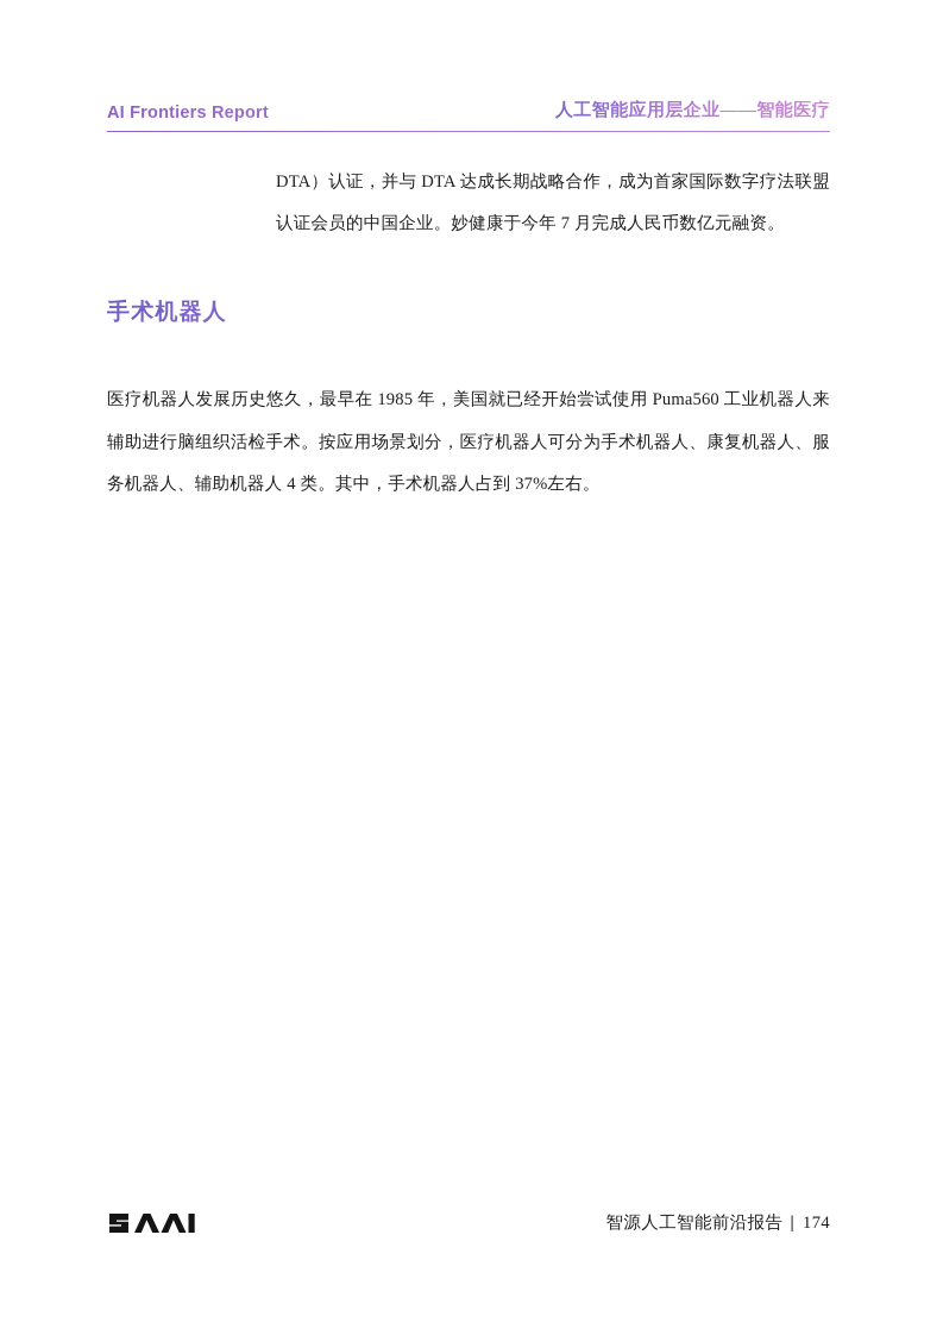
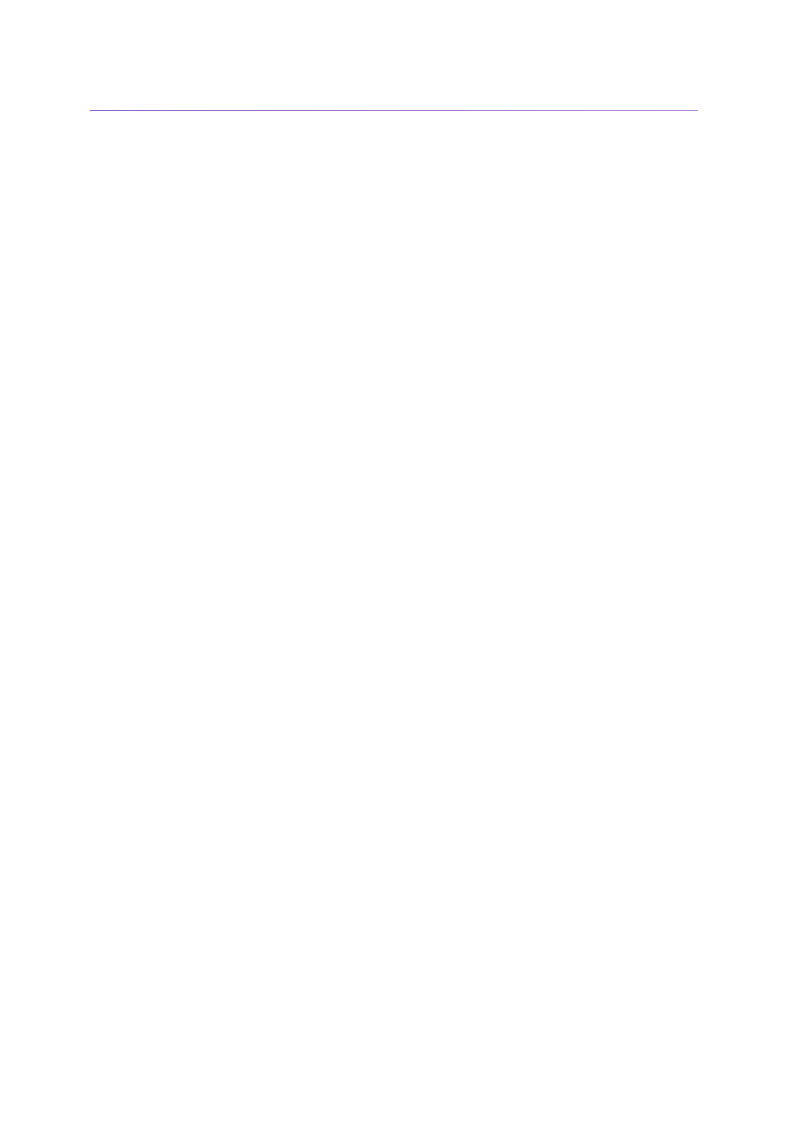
- AI Frontiers Report
- 人工智能应用层企业——智能医疗
- DTA）认证，并与 DTA 达成长期战略合作，成为首家国际数字疗法联盟认证会员的中国企业。妙健康于今年 7 月完成人民币数亿元融资。
- 手术机器人
- 医疗机器人发展历史悠久，最早在 1985 年，美国就已经开始尝试使用 Puma560 工业机器人来辅助进行脑组织活检手术。按应用场景划分，医疗机器人可分为手术机器人、康复机器人、服务机器人、辅助机器人 4 类。其中，手术机器人占到 37%左右。
- 智源人工智能前沿报告
- |
- 174
